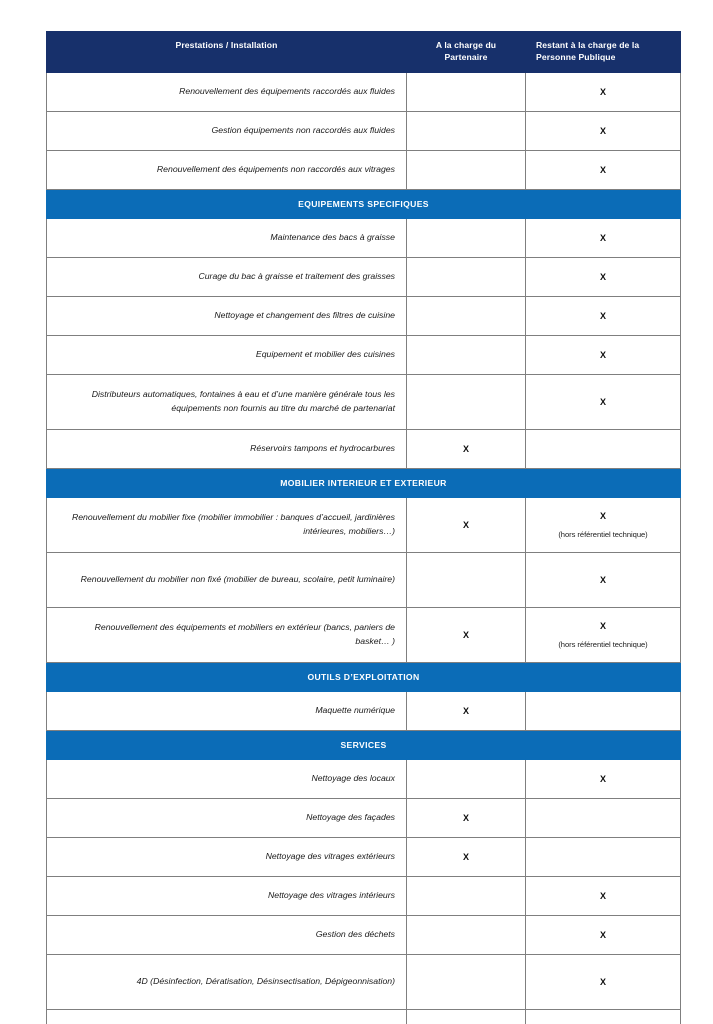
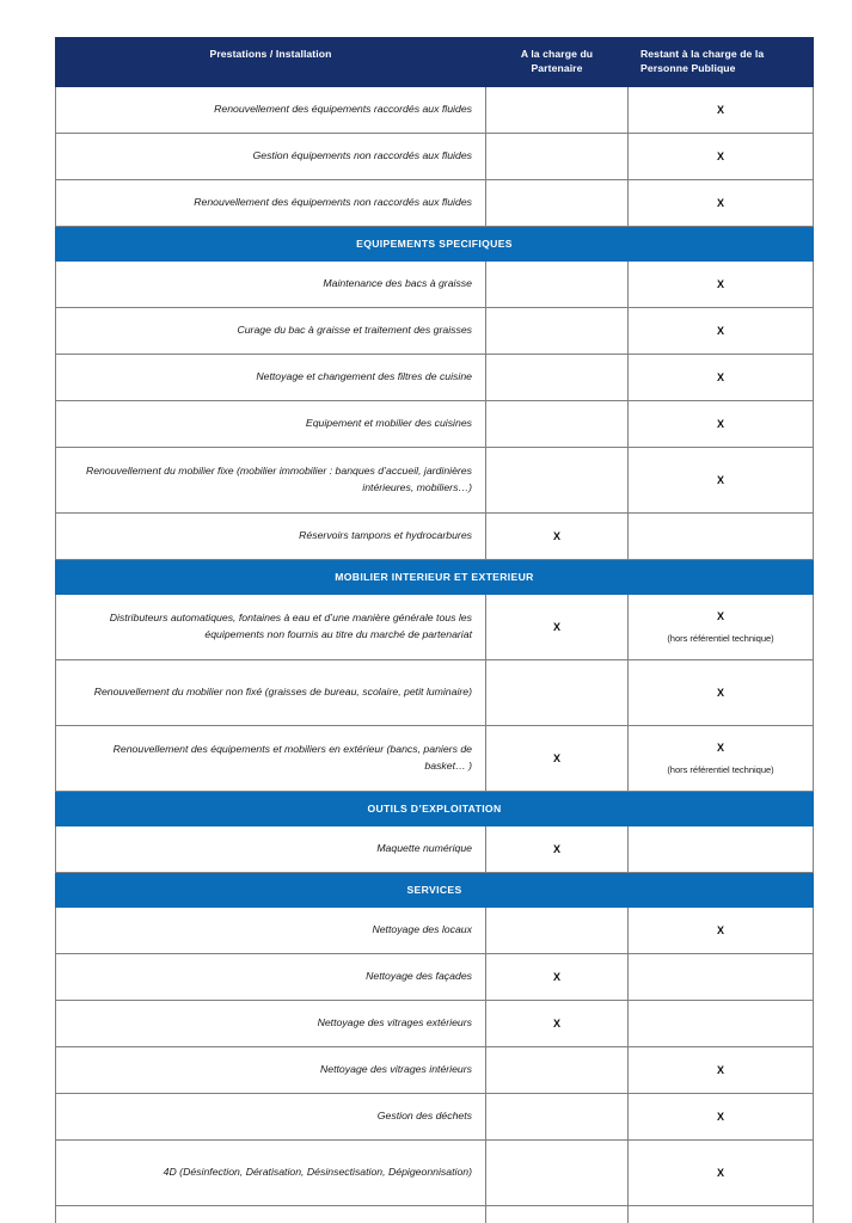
  Prestations / Installation	A la charge du Partenaire	Restant à la charge de la Personne Publique
  Renouvellement des équipements raccordés aux fluides		X
  Gestion équipements non raccordés aux fluides		X
- Renouvellement des équipements non raccordés aux vitrages		X
+ Renouvellement des équipements non raccordés aux fluides		X
  EQUIPEMENTS SPECIFIQUES
  Maintenance des bacs à graisse		X
  Curage du bac à graisse et traitement des graisses		X
  Nettoyage et changement des filtres de cuisine		X
  Equipement et mobilier des cuisines		X
- Distributeurs automatiques, fontaines à eau et d’une manière générale tous les équipements non fournis au titre du marché de partenariat		X
+ Renouvellement du mobilier fixe (mobilier immobilier : banques d’accueil, jardinières intérieures, mobiliers…)		X
  Réservoirs tampons et hydrocarbures	X
  MOBILIER INTERIEUR ET EXTERIEUR
- Renouvellement du mobilier fixe (mobilier immobilier : banques d’accueil, jardinières intérieures, mobiliers…)	X	X(hors référentiel technique)
+ Distributeurs automatiques, fontaines à eau et d’une manière générale tous les équipements non fournis au titre du marché de partenariat	X	X(hors référentiel technique)
- Renouvellement du mobilier non fixé (mobilier de bureau, scolaire, petit luminaire)		X
+ Renouvellement du mobilier non fixé (graisses de bureau, scolaire, petit luminaire)		X
  Renouvellement des équipements et mobiliers en extérieur (bancs, paniers de basket… )	X	X(hors référentiel technique)
  OUTILS D’EXPLOITATION
  Maquette numérique	X
  SERVICES
  Nettoyage des locaux		X
  Nettoyage des façades	X
  Nettoyage des vitrages extérieurs	X
  Nettoyage des vitrages intérieurs		X
  Gestion des déchets		X
  4D (Désinfection, Dératisation, Désinsectisation, Dépigeonnisation)		X
